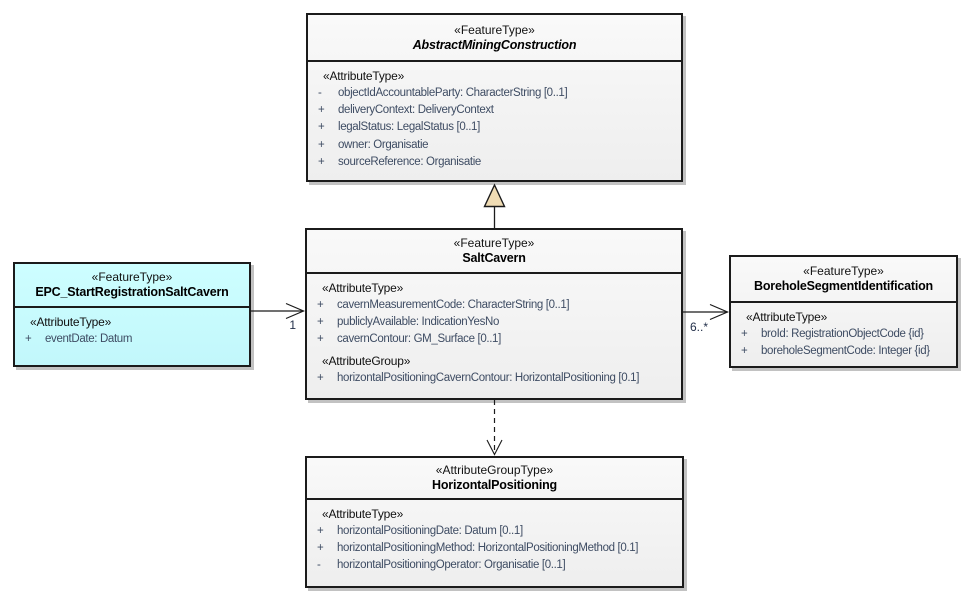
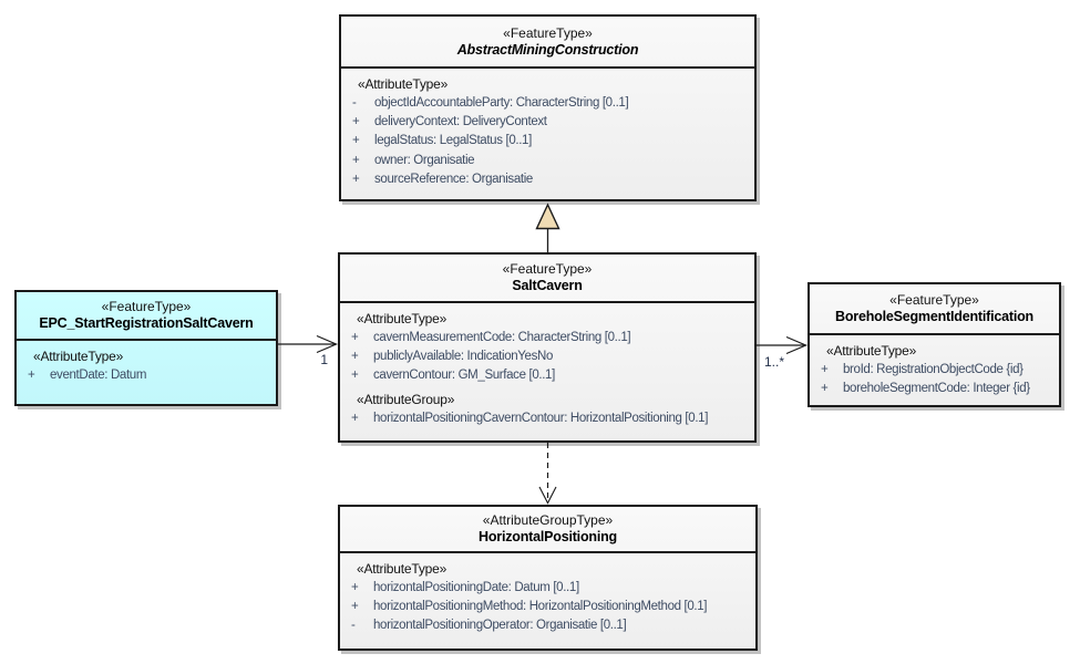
  1
- 6..*
+ 1..*
  «FeatureType»
  AbstractMiningConstruction
  «AttributeType»
  -
  objectIdAccountableParty: CharacterString [0..1]
  +
  deliveryContext: DeliveryContext
  +
  legalStatus: LegalStatus [0..1]
  +
  owner: Organisatie
  +
  sourceReference: Organisatie
  «FeatureType»
  SaltCavern
  «AttributeType»
  +
  cavernMeasurementCode: CharacterString [0..1]
  +
  publiclyAvailable: IndicationYesNo
  +
  cavernContour: GM_Surface [0..1]
  «AttributeGroup»
  +
  horizontalPositioningCavernContour: HorizontalPositioning [0.1]
  «FeatureType»
  EPC_StartRegistrationSaltCavern
  «AttributeType»
  +
  eventDate: Datum
  «FeatureType»
  BoreholeSegmentIdentification
  «AttributeType»
  +
  broId: RegistrationObjectCode {id}
  +
  boreholeSegmentCode: Integer {id}
  «AttributeGroupType»
  HorizontalPositioning
  «AttributeType»
  +
  horizontalPositioningDate: Datum [0..1]
  +
  horizontalPositioningMethod: HorizontalPositioningMethod [0.1]
  -
  horizontalPositioningOperator: Organisatie [0..1]
